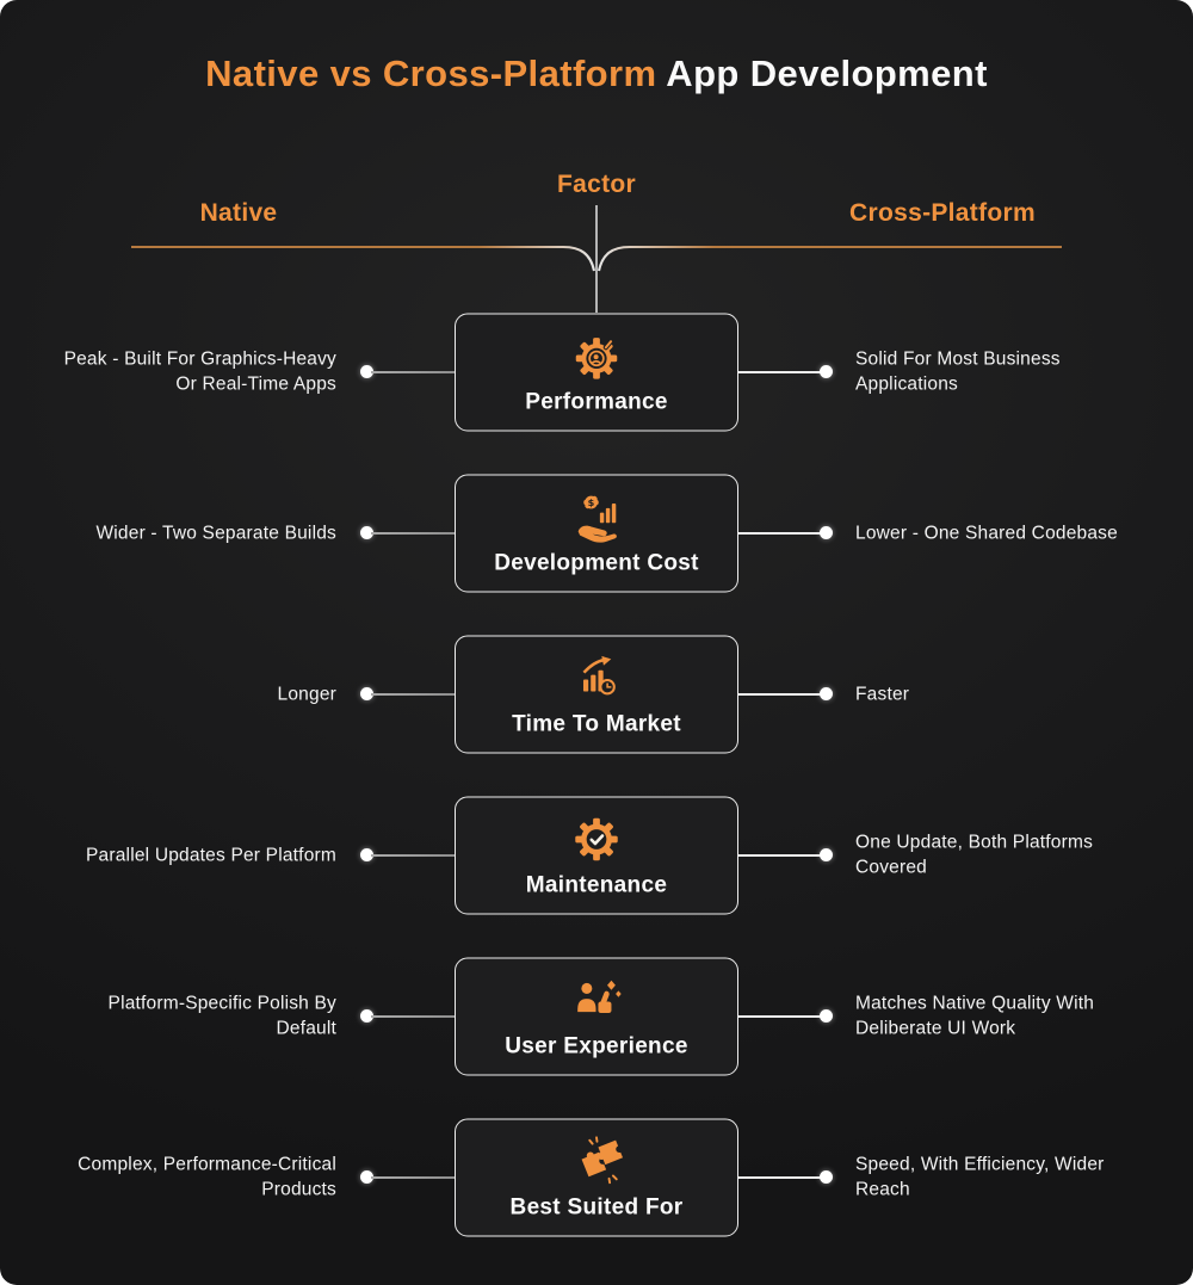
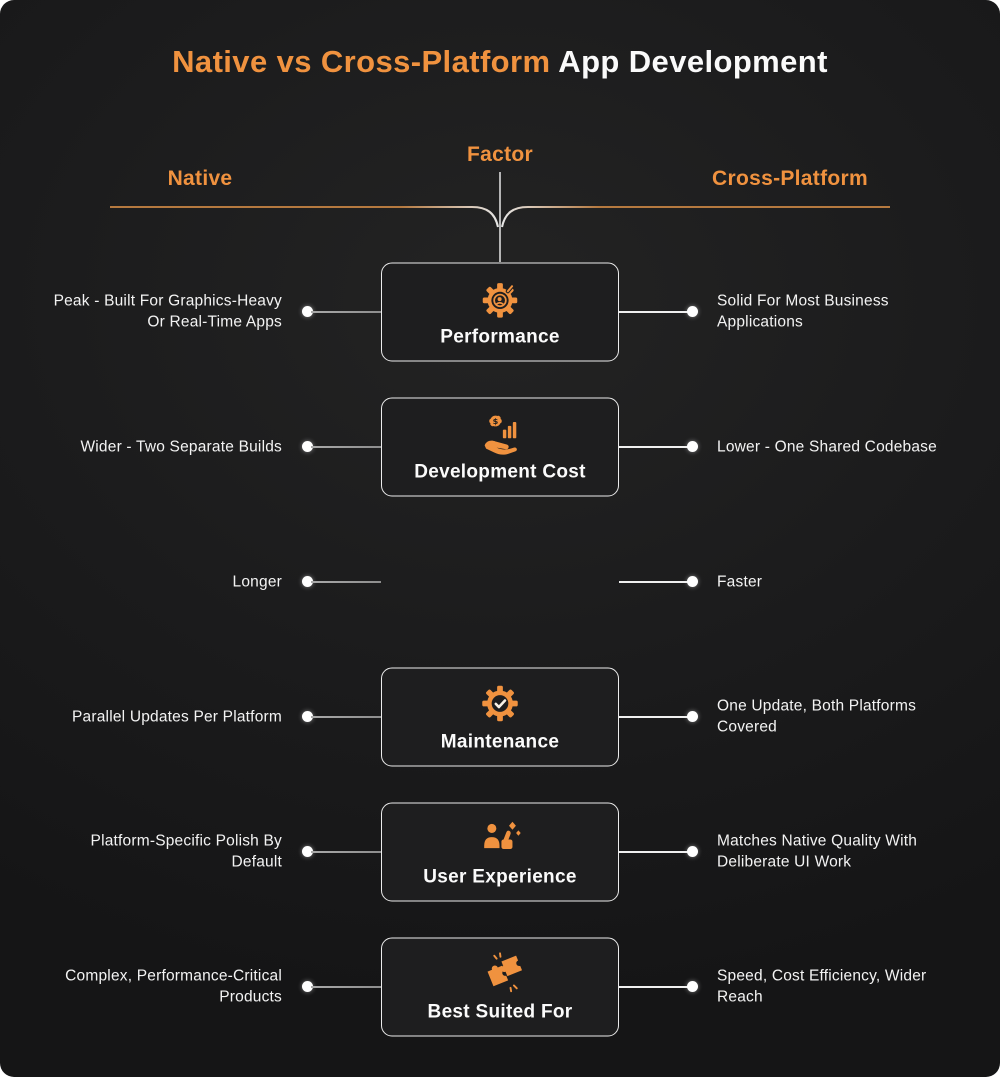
  Native vs Cross-Platform App Development
  Factor
  Native
  Cross-Platform
  Peak - Built For Graphics-Heavy Or Real-Time Apps
  Performance
  Solid For Most Business Applications
  Wider - Two Separate Builds
  $
  Development Cost
  Lower - One Shared Codebase
  Longer
- Time To Market
  Faster
  Parallel Updates Per Platform
  Maintenance
  One Update, Both Platforms Covered
  Platform-Specific Polish By Default
  User Experience
  Matches Native Quality With Deliberate UI Work
  Complex, Performance-Critical Products
  Best Suited For
- Speed, With Efficiency, Wider Reach
+ Speed, Cost Efficiency, Wider Reach
